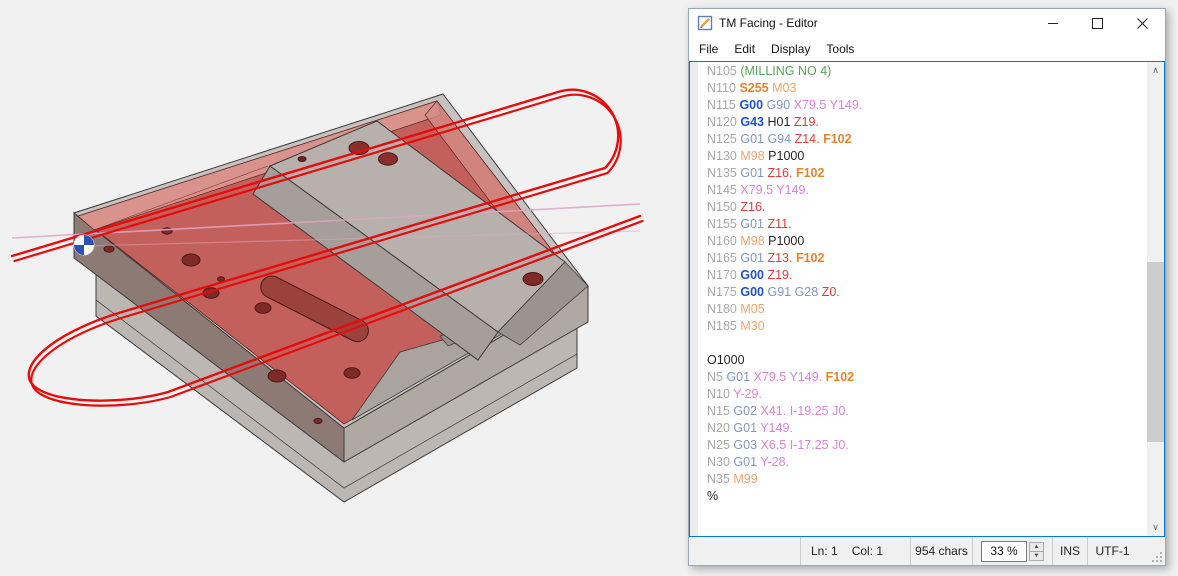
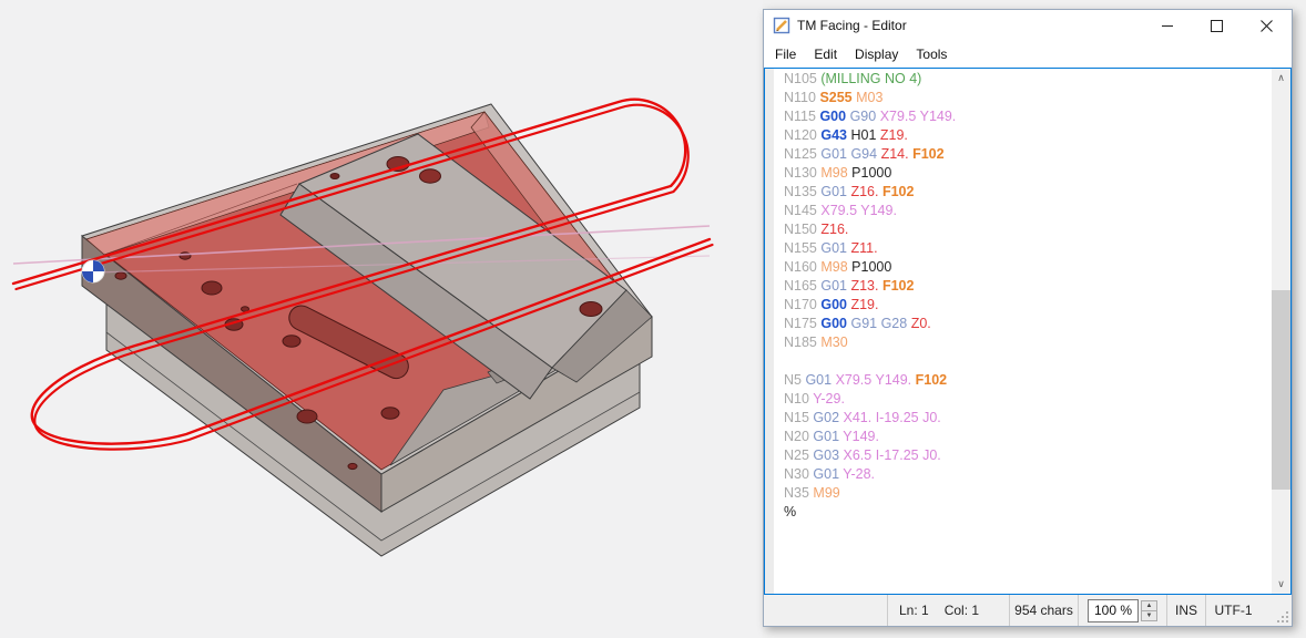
  TM Facing - Editor
  File
  Edit
  Display
  Tools
  N105 (MILLING NO 4)
  N110 S255 M03
  N115 G00 G90 X79.5 Y149.
  N120 G43 H01 Z19.
  N125 G01 G94 Z14. F102
  N130 M98 P1000
  N135 G01 Z16. F102
  N145 X79.5 Y149.
  N150 Z16.
  N155 G01 Z11.
  N160 M98 P1000
  N165 G01 Z13. F102
  N170 G00 Z19.
  N175 G00 G91 G28 Z0.
- N180 M05
  N185 M30
- O1000
  N5 G01 X79.5 Y149. F102
  N10 Y-29.
  N15 G02 X41. I-19.25 J0.
  N20 G01 Y149.
  N25 G03 X6.5 I-17.25 J0.
  N30 G01 Y-28.
  N35 M99
  %
  ∧
  ∨
  Ln: 1
  Col: 1
  954 chars
- 33 %
+ 100 %
  INS
  UTF-1
